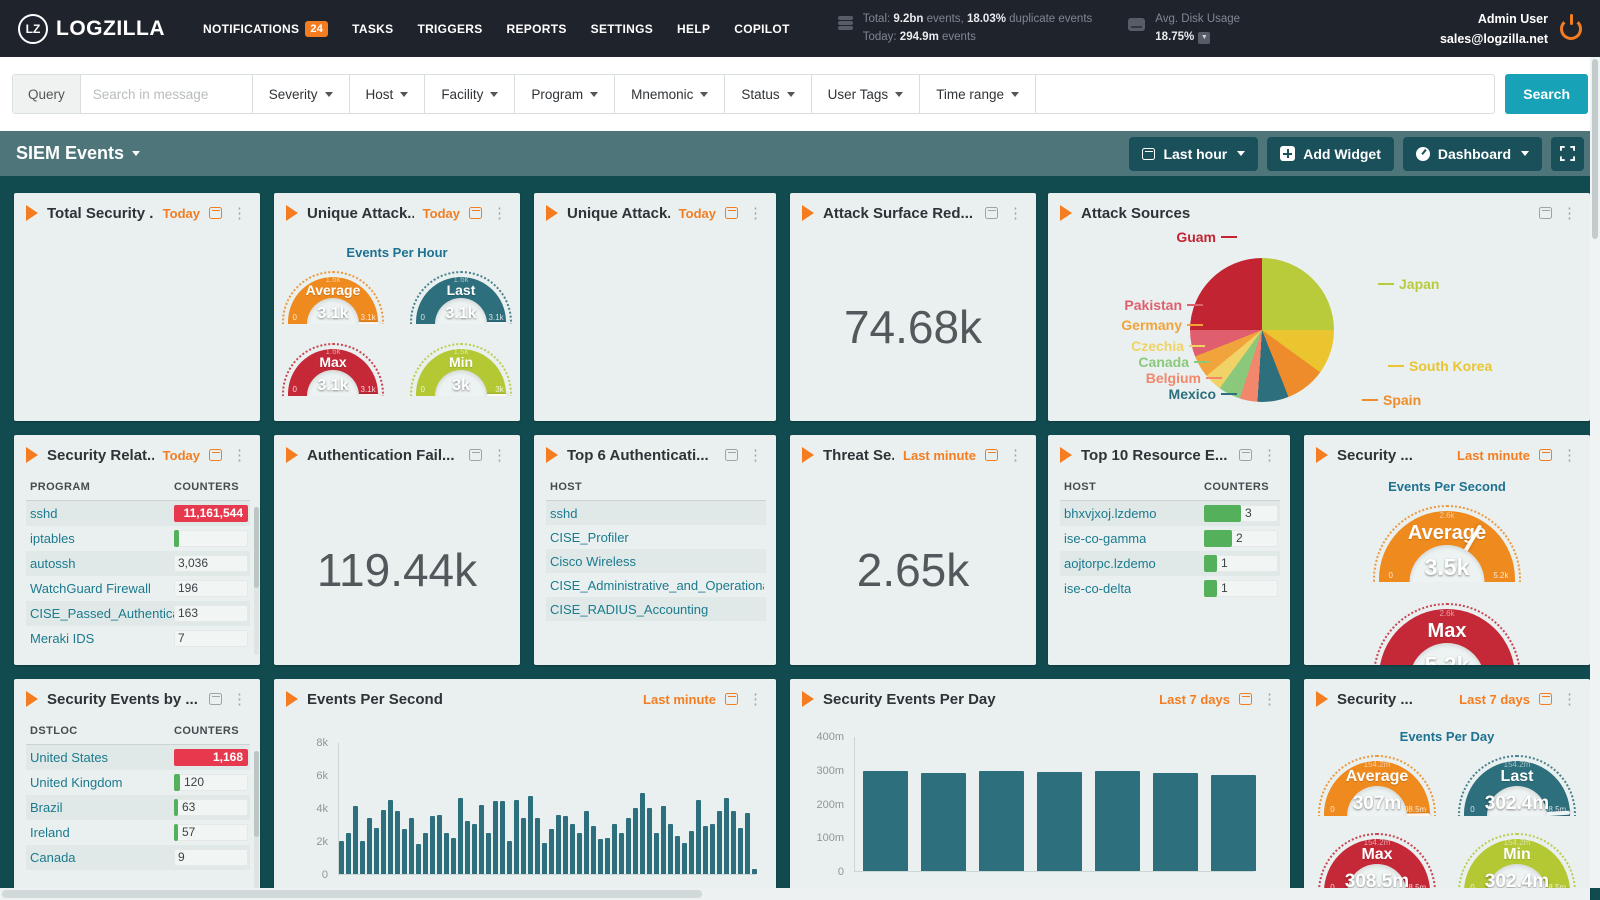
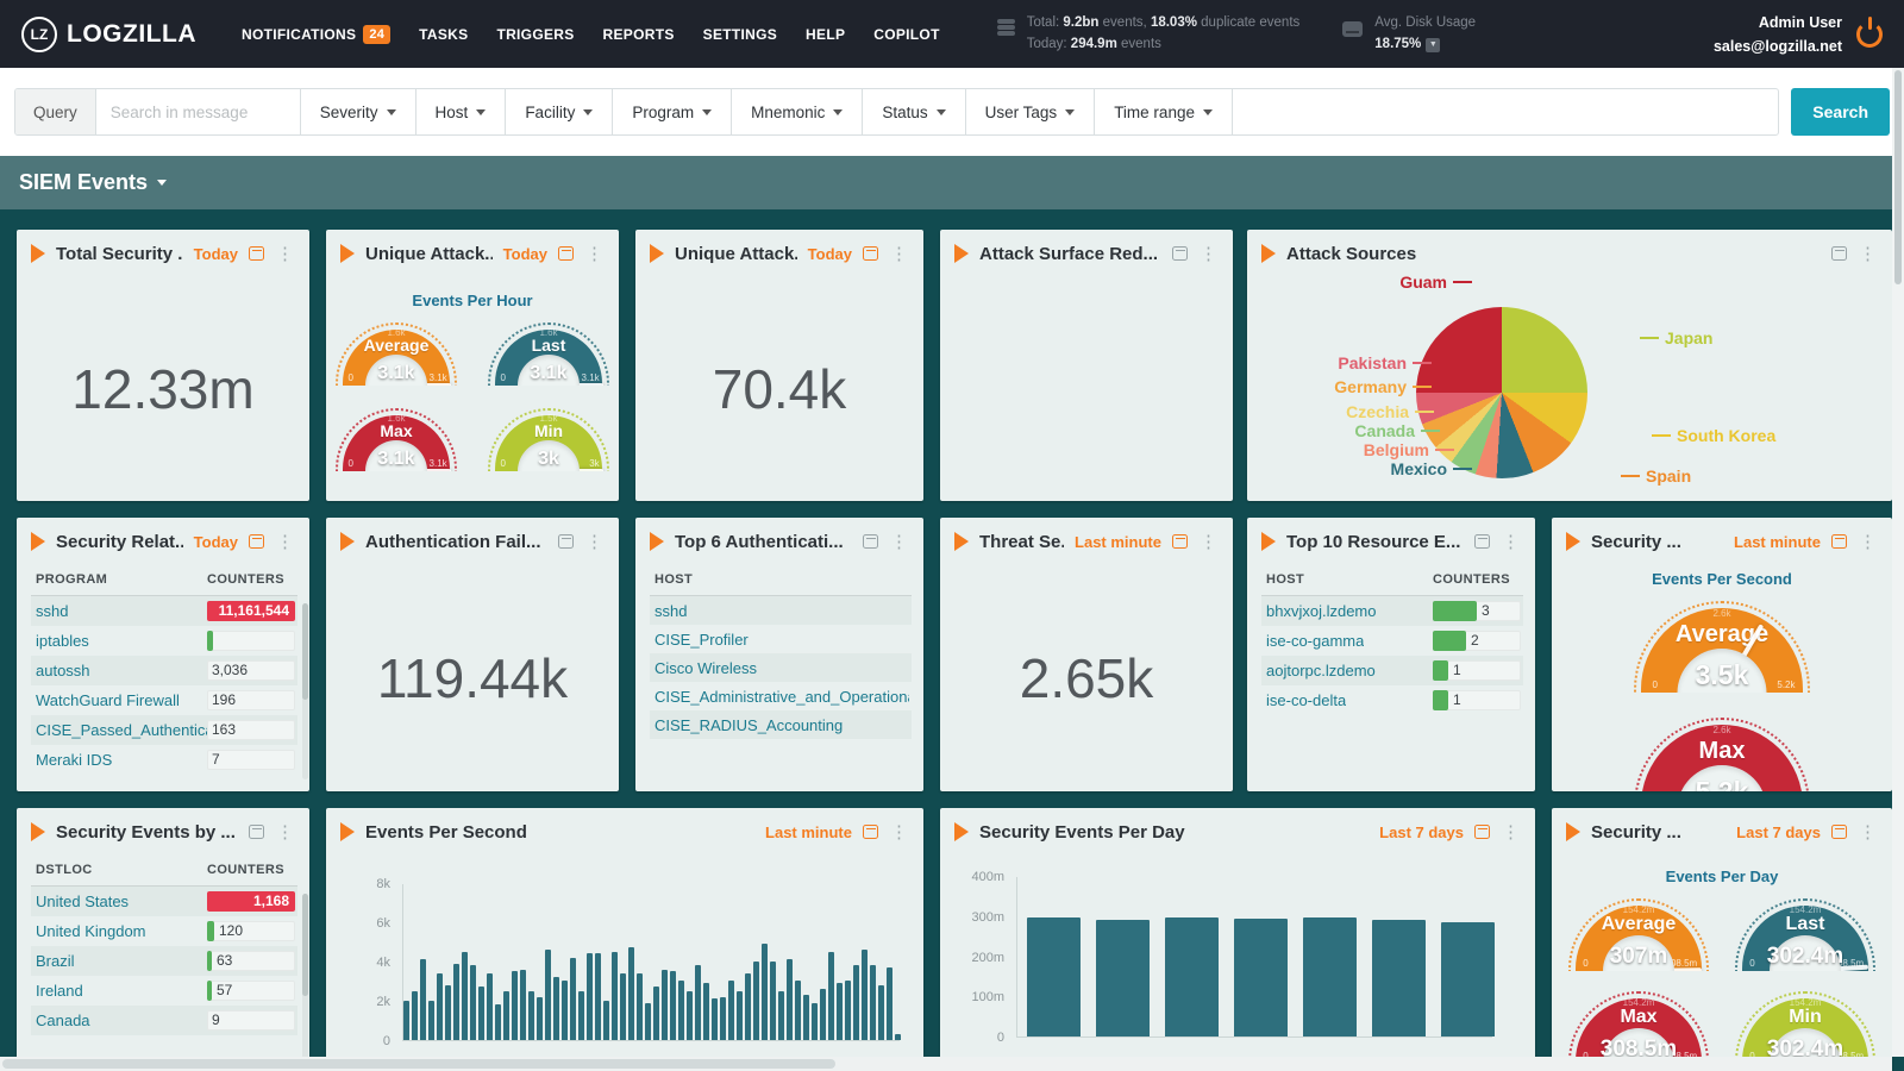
  LZ
  LOGZILLA
  NOTIFICATIONS
  24
  TASKS
  TRIGGERS
  REPORTS
  SETTINGS
  HELP
  COPILOT
  Total: 9.2bn events, 18.03% duplicate events
  Today: 294.9m events
  Avg. Disk Usage
  18.75%
  Admin User
  sales@logzilla.net
  Query
  Search in message
  Severity
  Host
  Facility
  Program
  Mnemonic
  Status
  User Tags
  Time range
  Search
  SIEM Events
- Last hour
- Add Widget
- Dashboard
  Total Security .
  Today
  ⋮
+ 12.33m
  Unique Attack..
  Today
  ⋮
  Events Per Hour
  1.6k
  Average
  0
  3.1k
  3.1k
  1.6k
  Last
  0
  3.1k
  3.1k
  1.6k
  Max
  0
  3.1k
  3.1k
  1.5k
  Min
  0
  3k
  3k
  Unique Attack.
  Today
  ⋮
+ 70.4k
  Attack Surface Red...
  ⋮
- 74.68k
  Attack Sources
  ⋮
  Japan
  South Korea
  Spain
  Mexico
  Belgium
  Canada
  Czechia
  Germany
  Pakistan
  Guam
  Security Relat..
  Today
  ⋮
  PROGRAM
  COUNTERS
  sshd
  11,161,544
  iptables
  autossh
  3,036
  WatchGuard Firewall
  196
  CISE_Passed_Authentic
  163
  Meraki IDS
  7
  Authentication Fail...
  ⋮
  119.44k
  Top 6 Authenticati...
  ⋮
  HOST
  sshd
  CISE_Profiler
  Cisco Wireless
  CISE_Administrative_and_Operation
  CISE_RADIUS_Accounting
  Threat Se.
  Last minute
  ⋮
  2.65k
  Top 10 Resource E...
  ⋮
  HOST
  COUNTERS
  bhxvjxoj.lzdemo
  3
  ise-co-gamma
  2
  aojtorpc.lzdemo
  1
  ise-co-delta
  1
  Security ...
  Last minute
  ⋮
  Events Per Second
  2.6k
  Average
  0
  5.2k
  3.5k
  2.6k
  Max
  Security Events by ...
  ⋮
  DSTLOC
  COUNTERS
  United States
  1,168
  United Kingdom
  120
  Brazil
  63
  Ireland
  57
  Canada
  9
  Events Per Second
  Last minute
  ⋮
  8k
  6k
  4k
  2k
  0
  Security Events Per Day
  Last 7 days
  ⋮
  400m
  300m
  200m
  100m
  0
  Security ...
  Last 7 days
  ⋮
  Events Per Day
  154.2m
  Average
  0
  307m
  154.2m
  Last
  0
  302.4m
  154.2m
  Max
  308.5m
  154.2m
  Min
  302.4m
